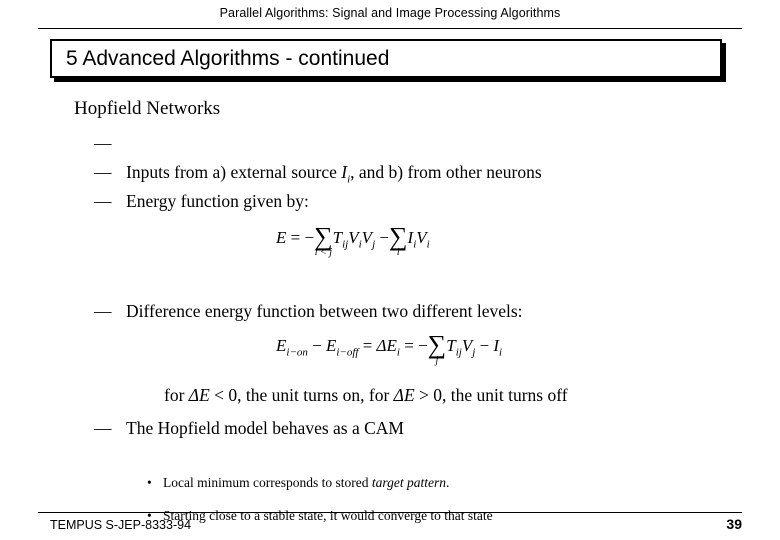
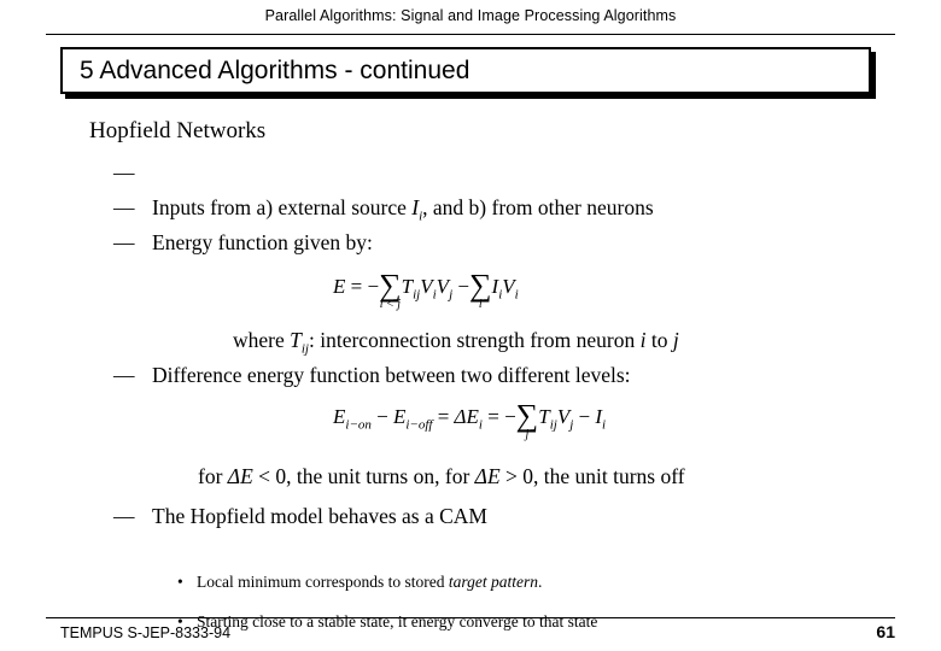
  Parallel Algorithms: Signal and Image Processing Algorithms
  5 Advanced Algorithms - continued
  Hopfield Networks
  —
  —
  Inputs from a) external source Ii, and b) from other neurons
  —
  Energy function given by:
  E = −
  ∑
  i < j
  TijViVj −
  ∑
  i
  IiVi
+ where Tij: interconnection strength from neuron i to j
  —
  Difference energy function between two different levels:
  Ei−on − Ei−off = ΔEi = −
  ∑
  j
  TijVj − Ii
  for ΔE < 0, the unit turns on, for ΔE > 0, the unit turns off
  —
  The Hopfield model behaves as a CAM
  •
  Local minimum corresponds to stored target pattern.
  •
- Starting close to a stable state, it would converge to that state
+ Starting close to a stable state, it energy converge to that state
  TEMPUS S-JEP-8333-94
- 39
+ 61
